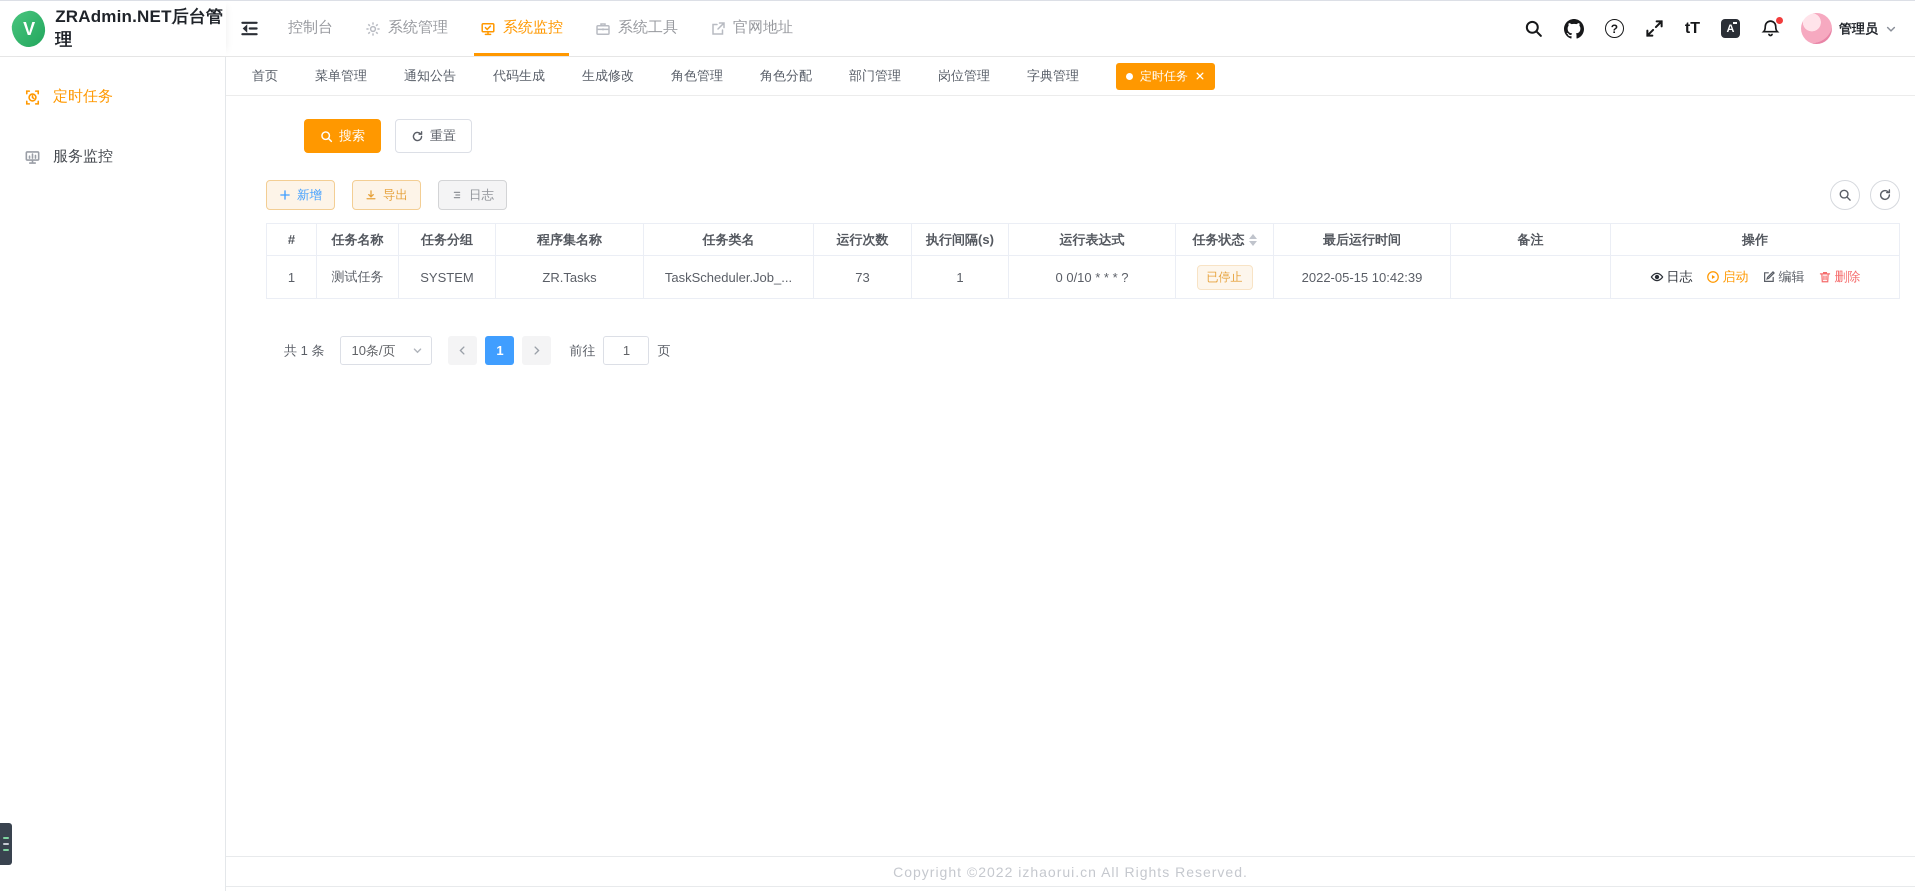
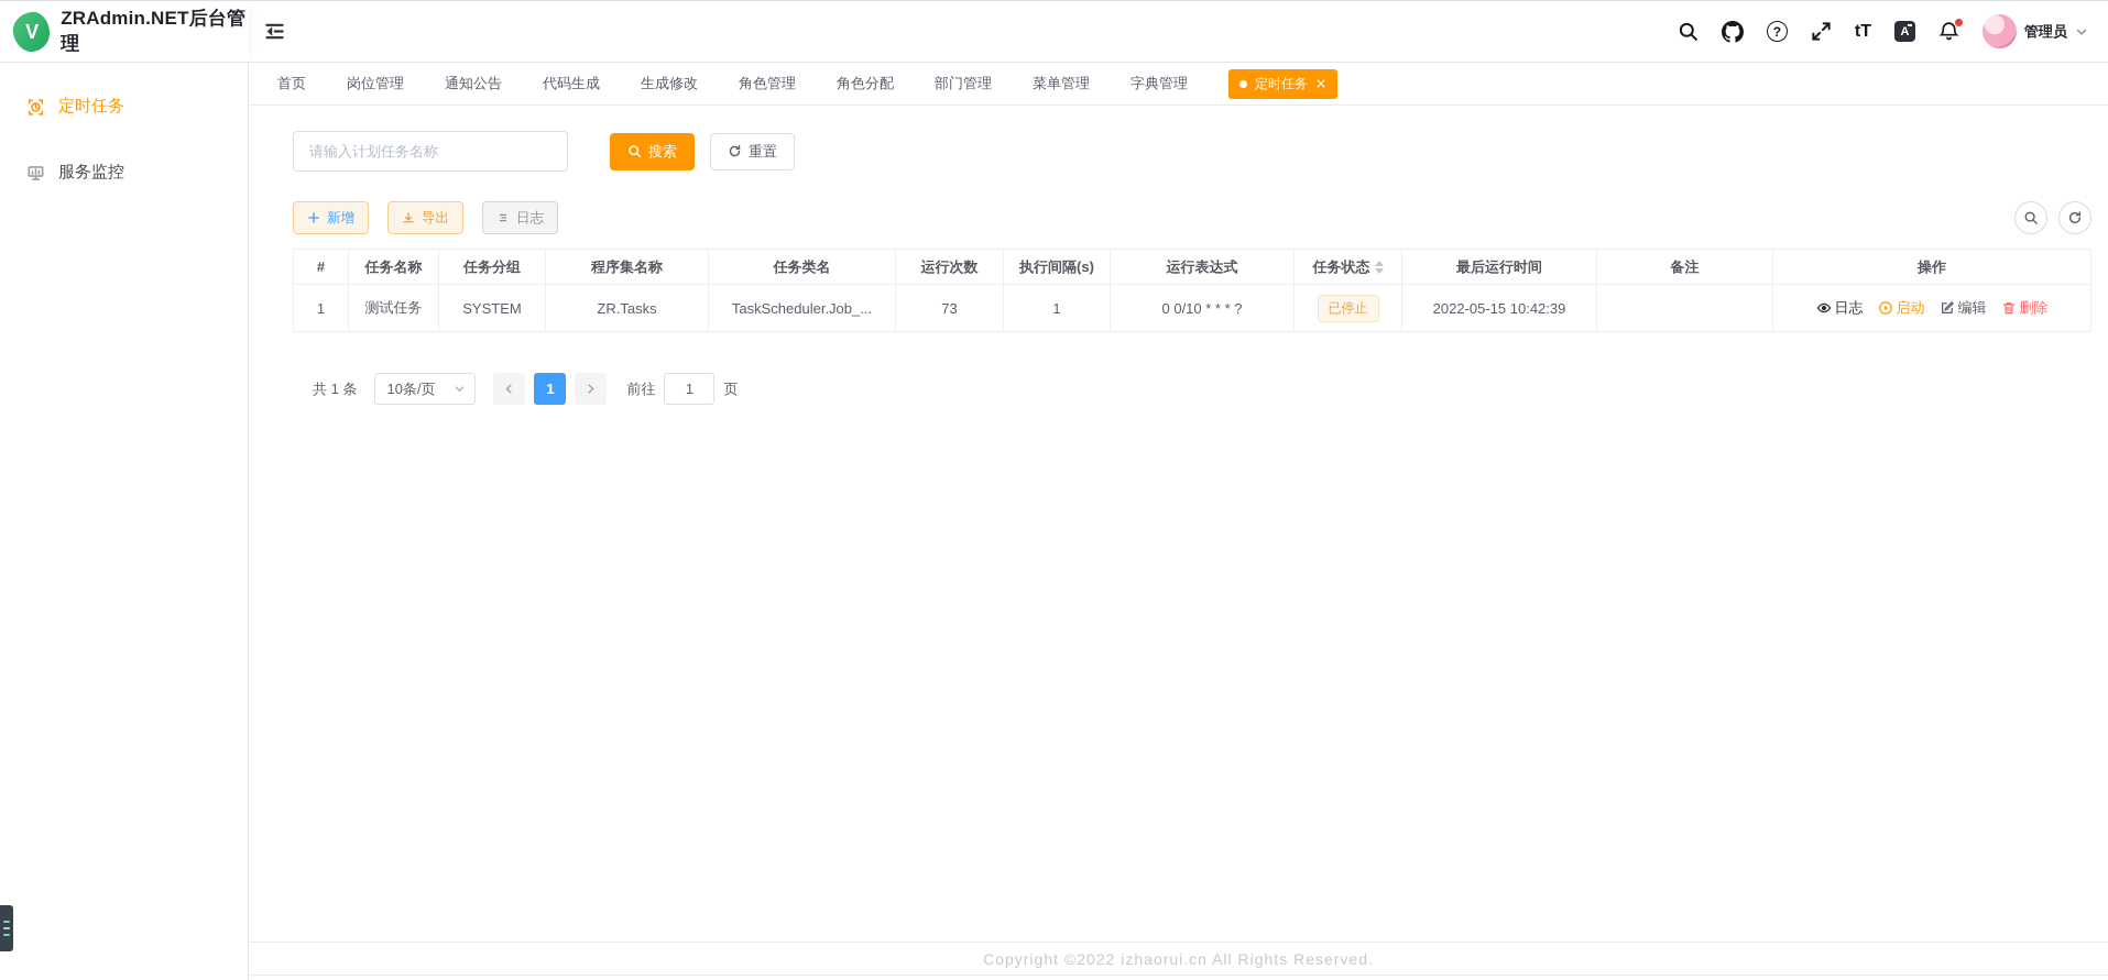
  ZRAdmin.NET后台管理
- 控制台
- 系统管理
- 系统监控
- 系统工具
- 官网地址
  ?
  tT
  A
  管理员
  定时任务
  服务监控
  首页
- 菜单管理
+ 岗位管理
  通知公告
  代码生成
  生成修改
  角色管理
  角色分配
  部门管理
- 岗位管理
+ 菜单管理
  字典管理
  定时任务
+ 请输入计划任务名称
  搜索
  重置
  新增
  导出
  日志
  #	任务名称	任务分组	程序集名称	任务类名	运行次数	执行间隔(s)	运行表达式	任务状态	最后运行时间	备注	操作
  1	测试任务	SYSTEM	ZR.Tasks	TaskScheduler.Job_...	73	1	0 0/10 * * * ?	已停止	2022-05-15 10:42:39		日志 启动 编辑 删除
  共 1 条
  10条/页
  1
  前往
  1
  页
  Copyright ©2022 izhaorui.cn All Rights Reserved.
